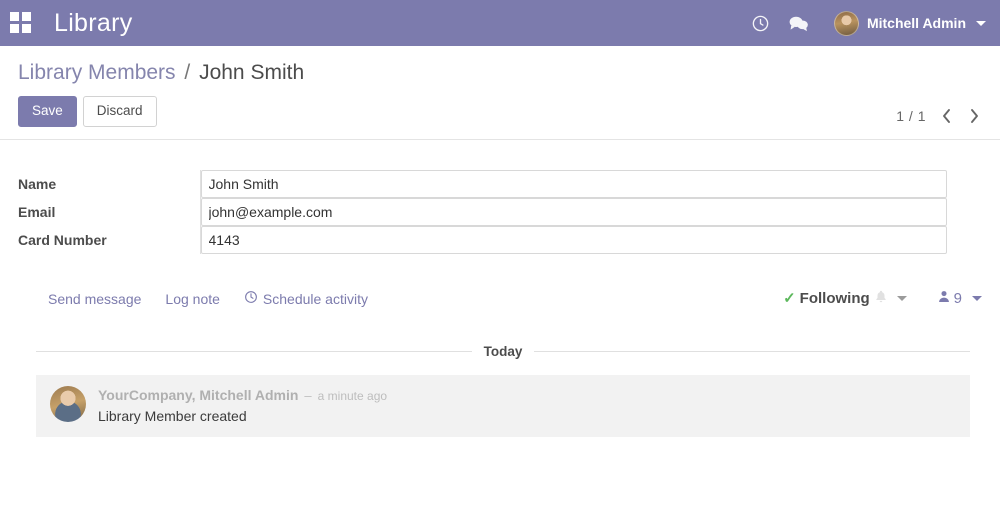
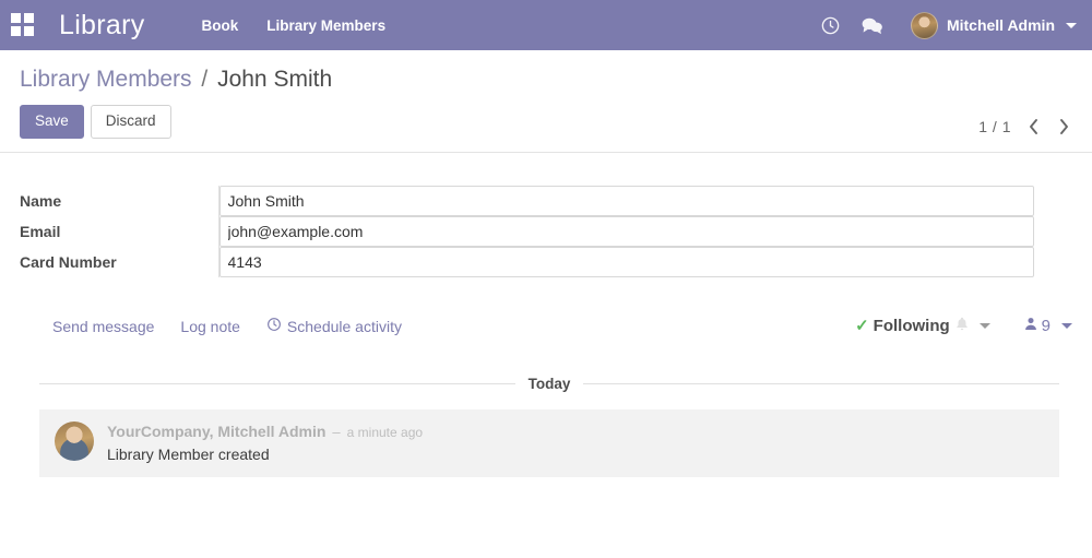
  Library
+ Book
+ Library Members
  Mitchell Admin
  Library Members / John Smith
  Save
  Discard
  1 / 1
  Name	John Smith
  Email	john@example.com
  Card Number	4143
  Send message
  Log note
  Schedule activity
  ✓
  Following
  9
  Today
  YourCompany, Mitchell Admin
  –
  a minute ago
  Library Member created
